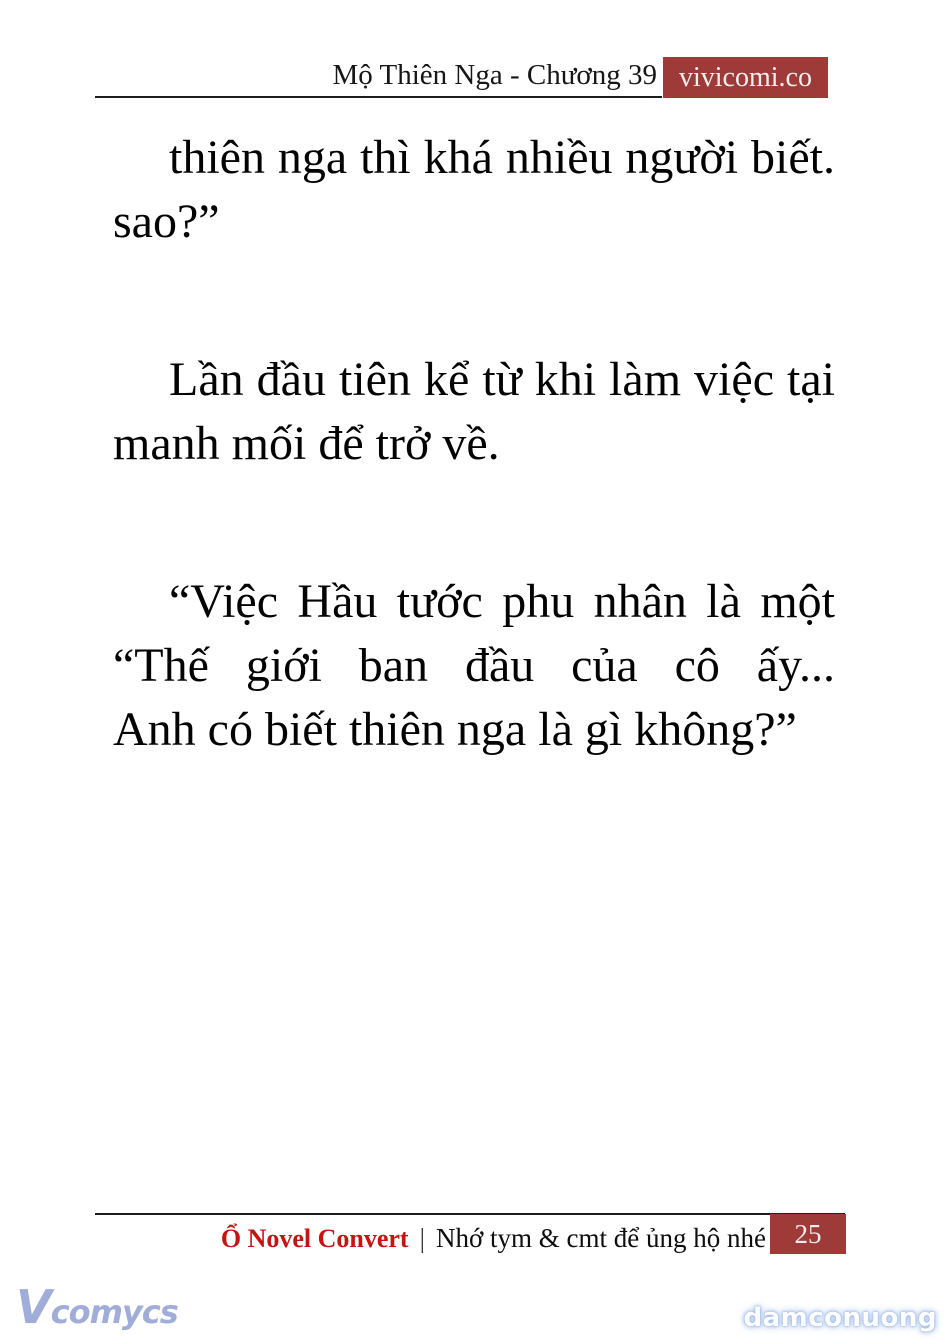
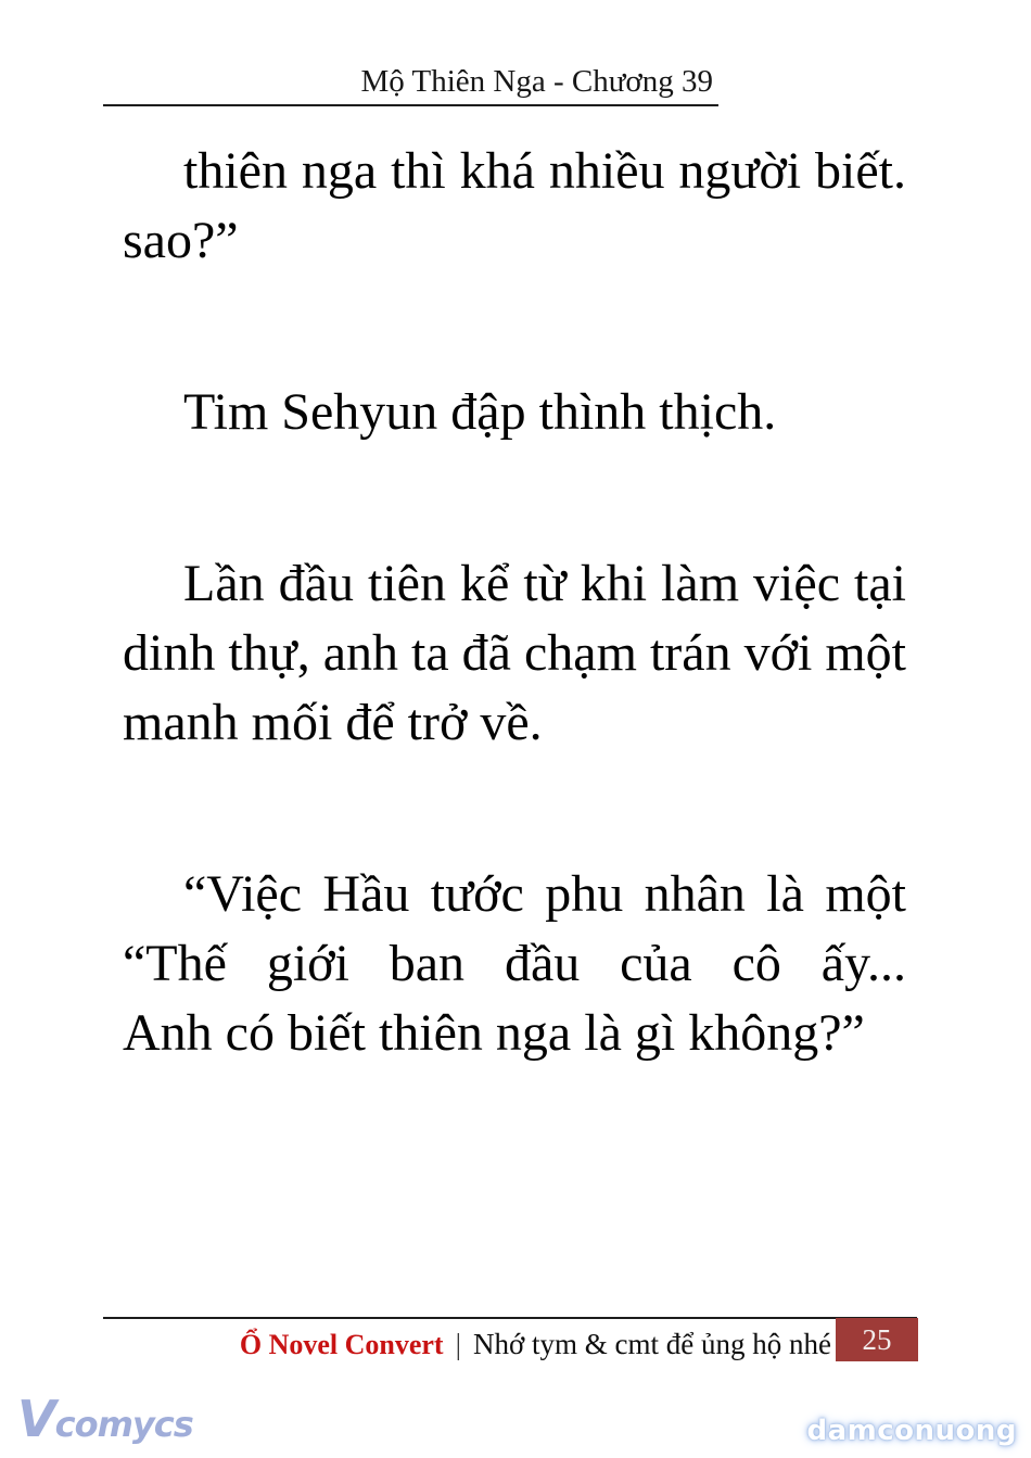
  Mộ Thiên Nga - Chương 39
- vivicomi.co
  thiên nga thì khá nhiều người biết.
  sao?”
+ Tim Sehyun đập thình thịch.
  Lần đầu tiên kể từ khi làm việc tại
+ dinh thự, anh ta đã chạm trán với một
  manh mối để trở về.
  “Việc Hầu tước phu nhân là một
  “Thế giới ban đầu của cô ấy...
  Anh có biết thiên nga là gì không?”
  Ổ Novel Convert
  |
  Nhớ tym & cmt để ủng hộ nhé
  25
  Vcomycs
  damconuong
